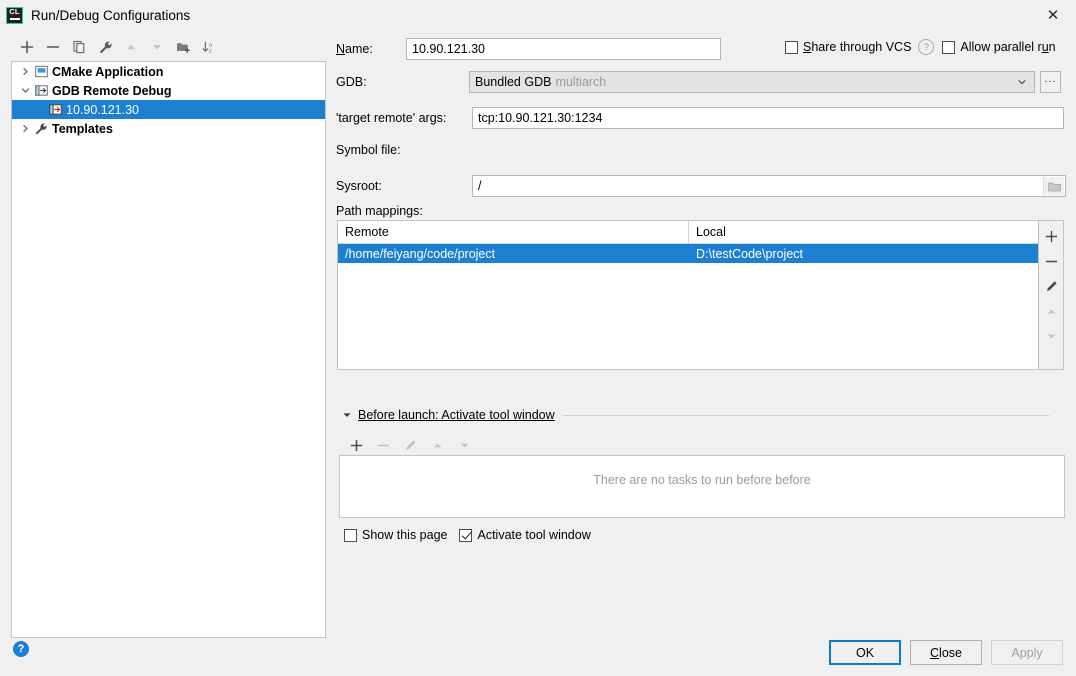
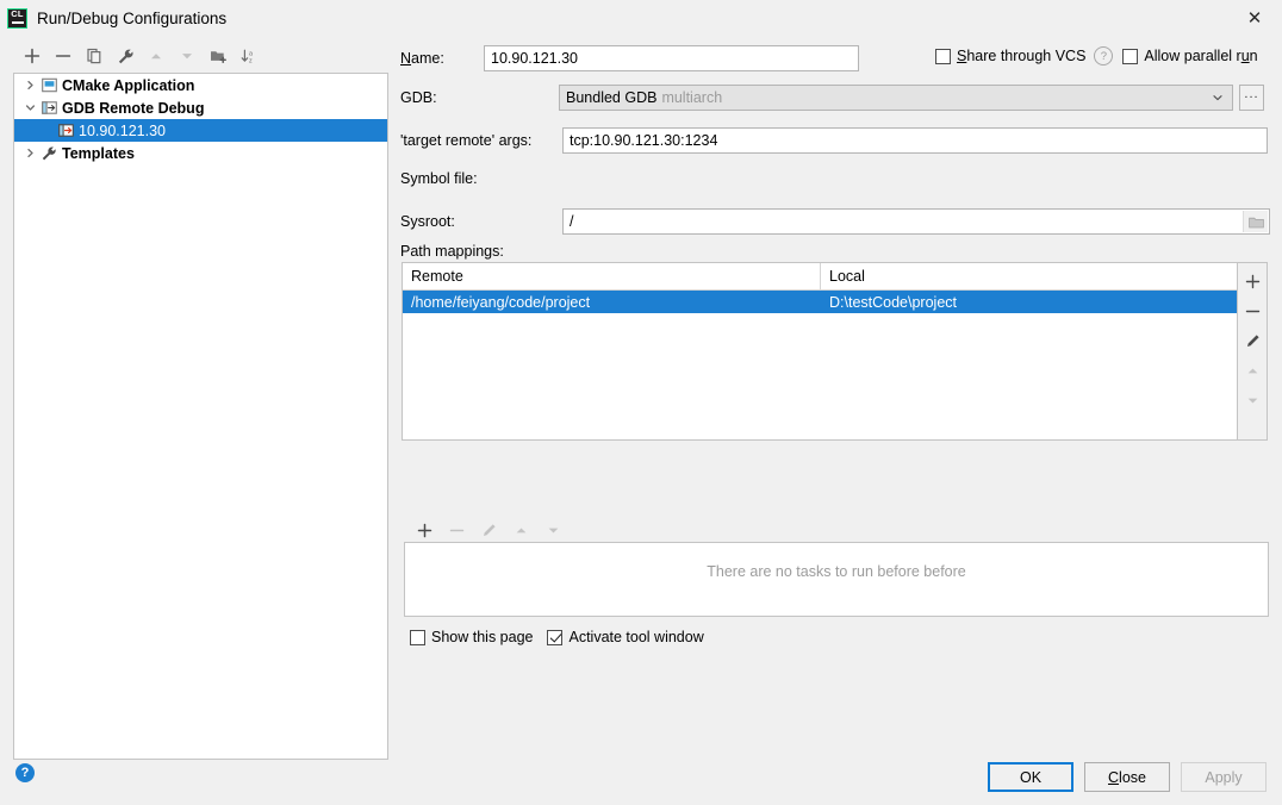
  CL
  Run/Debug Configurations
  ✕
  CMake Application
  GDB Remote Debug
  10.90.121.30
  Templates
  Name:
  10.90.121.30
  Share through VCS
  ?
  Allow parallel run
  GDB:
  Bundled GDB
  multiarch
  ...
  'target remote' args:
  tcp:10.90.121.30:1234
  Symbol file:
  Sysroot:
  /
  Path mappings:
  Remote
  Local
  /home/feiyang/code/project
  D:\testCode\project
- Before launch: Activate tool window
  There are no tasks to run before before
  Show this page
  Activate tool window
  ?
  OK
  C
  lose
  Apply
